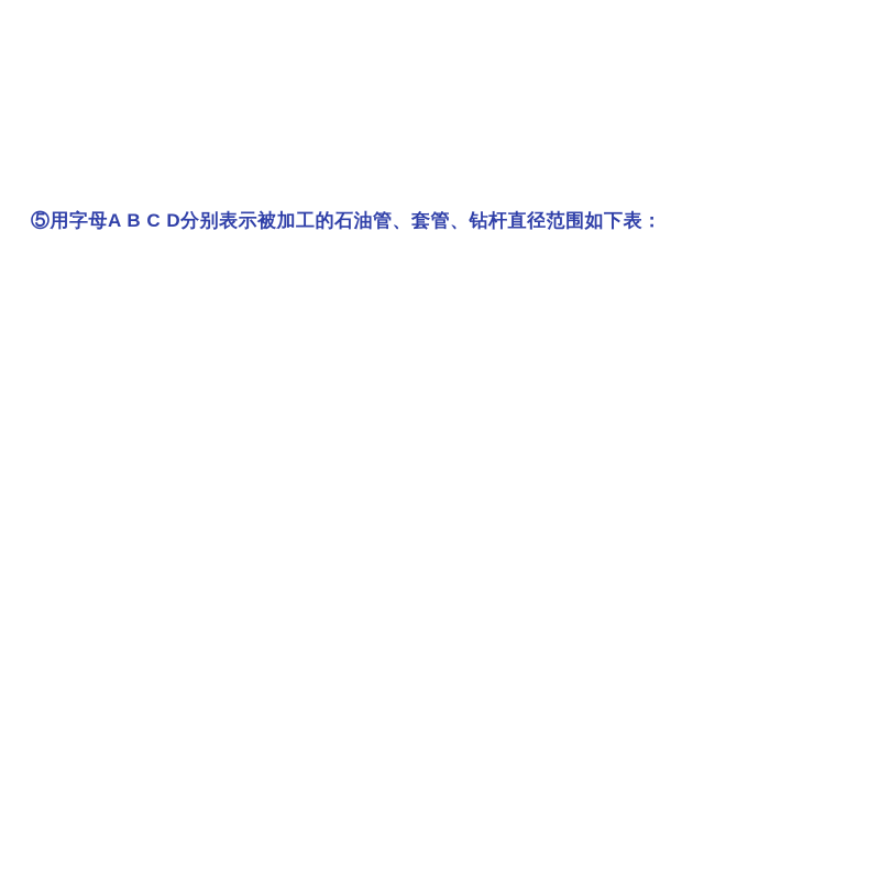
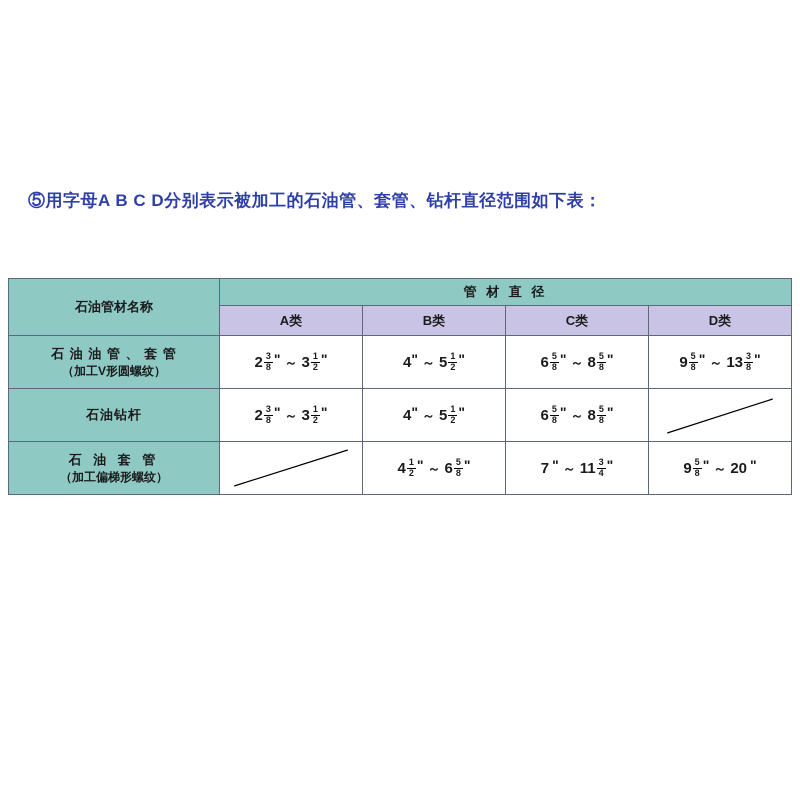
  ⑤用字母A B C D分别表示被加工的石油管、套管、钻杆直径范围如下表：
+ 石油管材名称	管 材 直 径
+ A类	B类	C类	D类
+ 石 油 油 管 、 套 管 （加工V形圆螺纹）	2 38" ～ 3 12"	4" ～ 5 12"	6 58" ～ 8 58"	9 58" ～ 13 38"
+ 石油钻杆	2 38" ～ 3 12"	4" ～ 5 12"	6 58" ～ 8 58"
+ 石 油 套 管 （加工偏梯形螺纹）		4 12" ～ 6 58"	7 " ～ 11 34"	9 58" ～ 20 "
